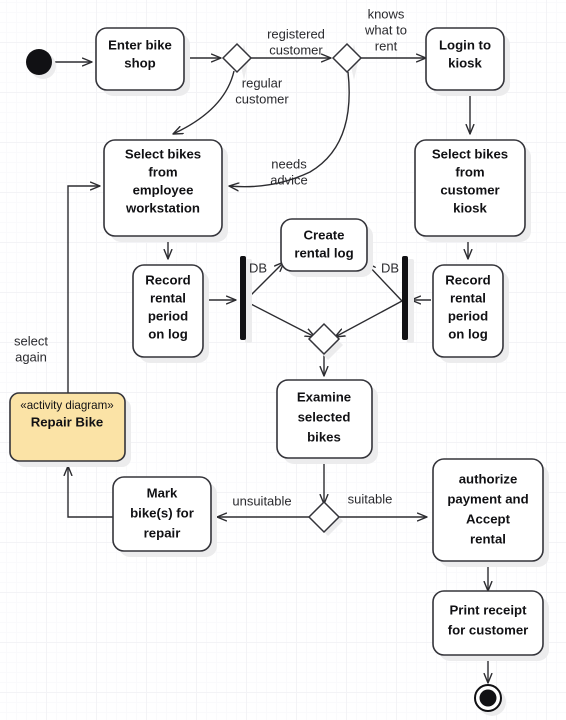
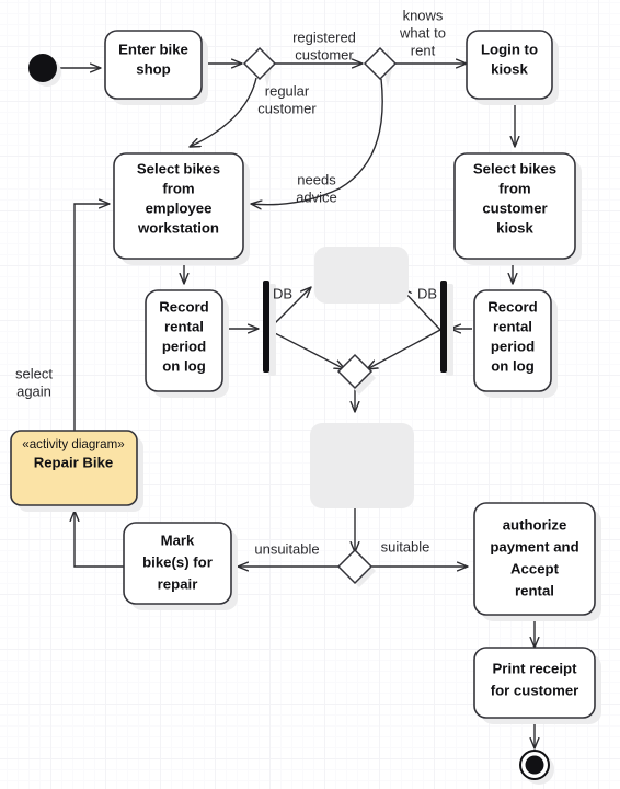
  Enter bike
  shop
  Login to
  kiosk
  Select bikes
  from
  employee
  workstation
  Select bikes
  from
  customer
  kiosk
  Record
  rental
  period
  on log
  Record
  rental
  period
  on log
- Create
- rental log
- Examine
- selected
- bikes
  Mark
  bike(s) for
  repair
  authorize
  payment and
  Accept
  rental
  Print receipt
  for customer
  «activity diagram»
  Repair Bike
  registered
  customer
  regular
  customer
  knows
  what to
  rent
  needs
  advice
  DB
  DB
  select
  again
  unsuitable
  suitable
